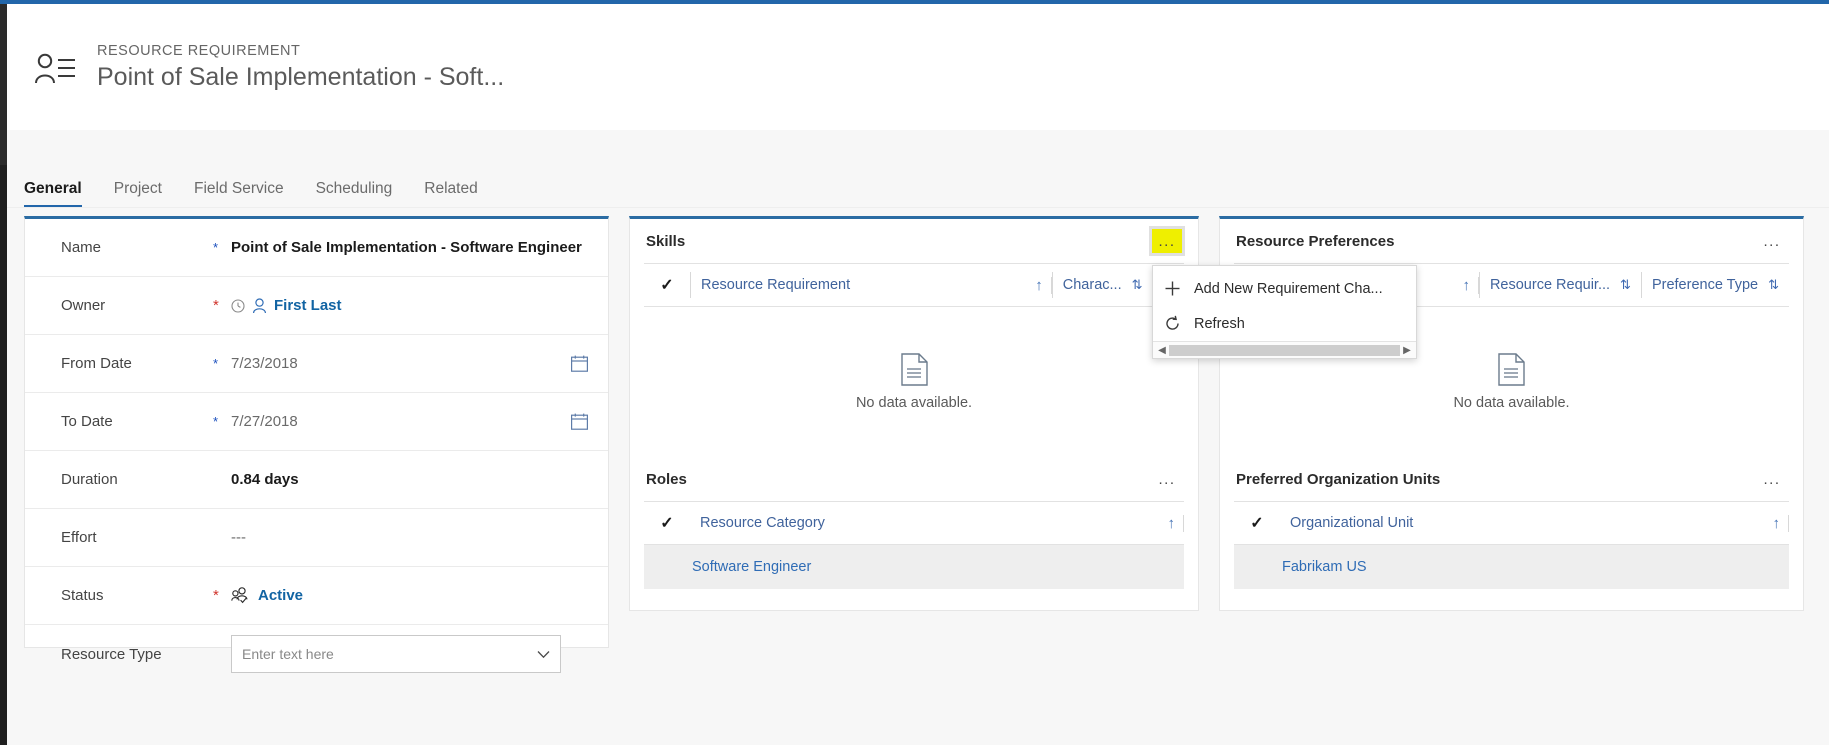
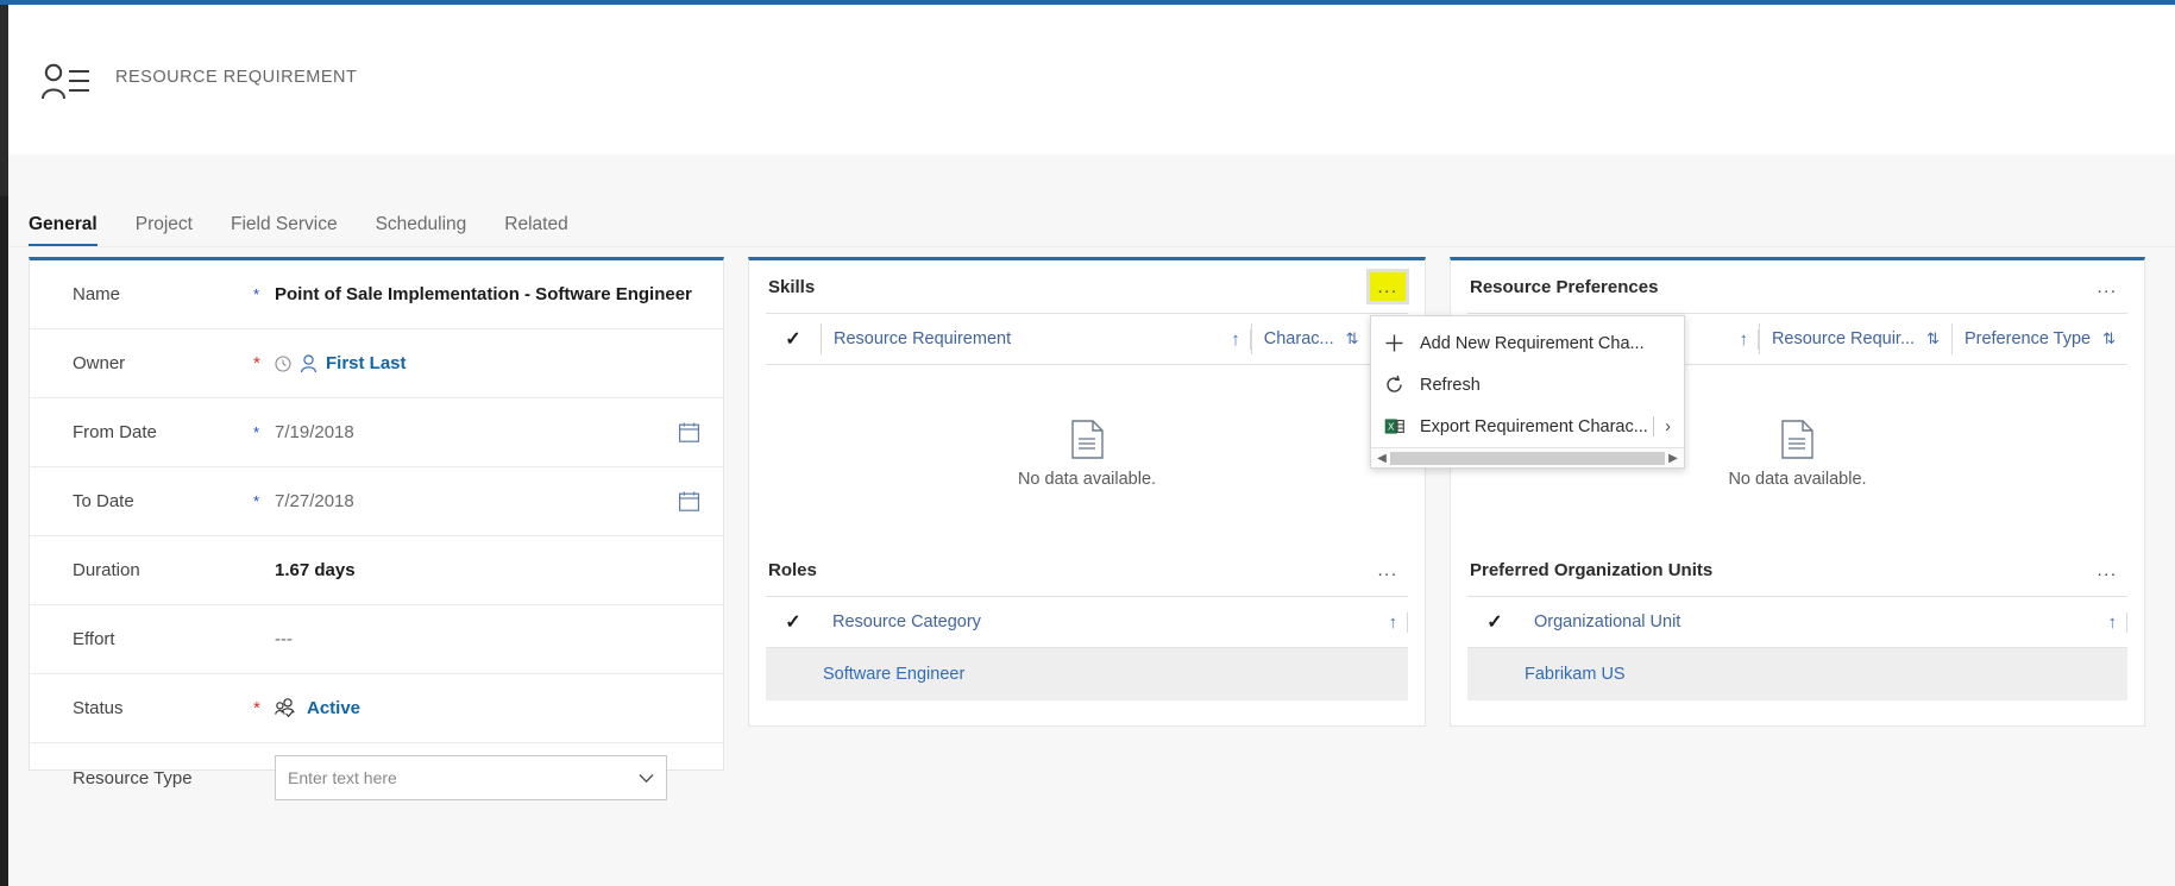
  RESOURCE REQUIREMENT
- Point of Sale Implementation - Soft...
  General
  Project
  Field Service
  Scheduling
  Related
  Name
  *
  Point of Sale Implementation - Software Engineer
  Owner
  *
  First Last
  From Date
  *
- 7/23/2018
+ 7/19/2018
  To Date
  *
  7/27/2018
  Duration
- 0.84 days
+ 1.67 days
  Effort
  ---
  Status
  *
  Active
  Resource Type
  Enter text here
  Skills
  ...
  ✓
  Resource Requirement
  ↑
  Charac...
  ⇅
  No data available.
  Roles
  ...
  ✓
  Resource Category
  ↑
  Software Engineer
  Resource Preferences
  ...
  ↑
  Resource Requir...
  ⇅
  Preference Type
  ⇅
  No data available.
  Preferred Organization Units
  ...
  ✓
  Organizational Unit
  ↑
  Fabrikam US
  Add New Requirement Cha...
  Refresh
+ X
+ Export Requirement Charac...
+ ›
  ◀
  ▶
